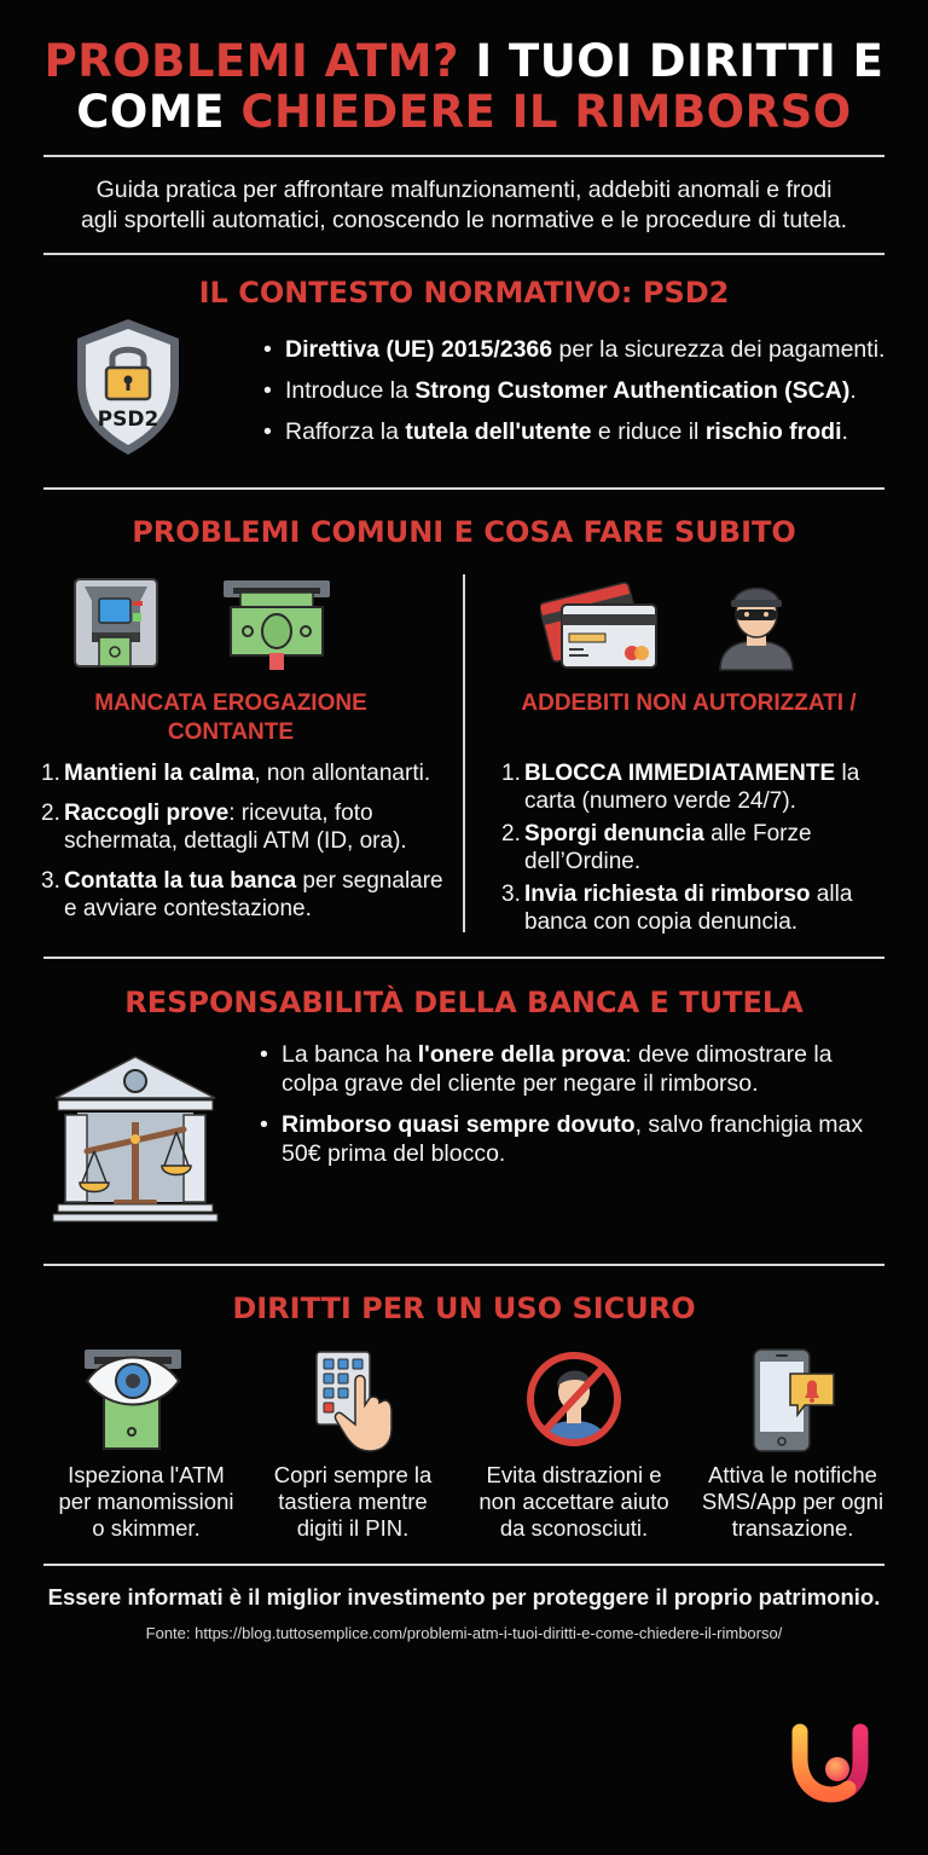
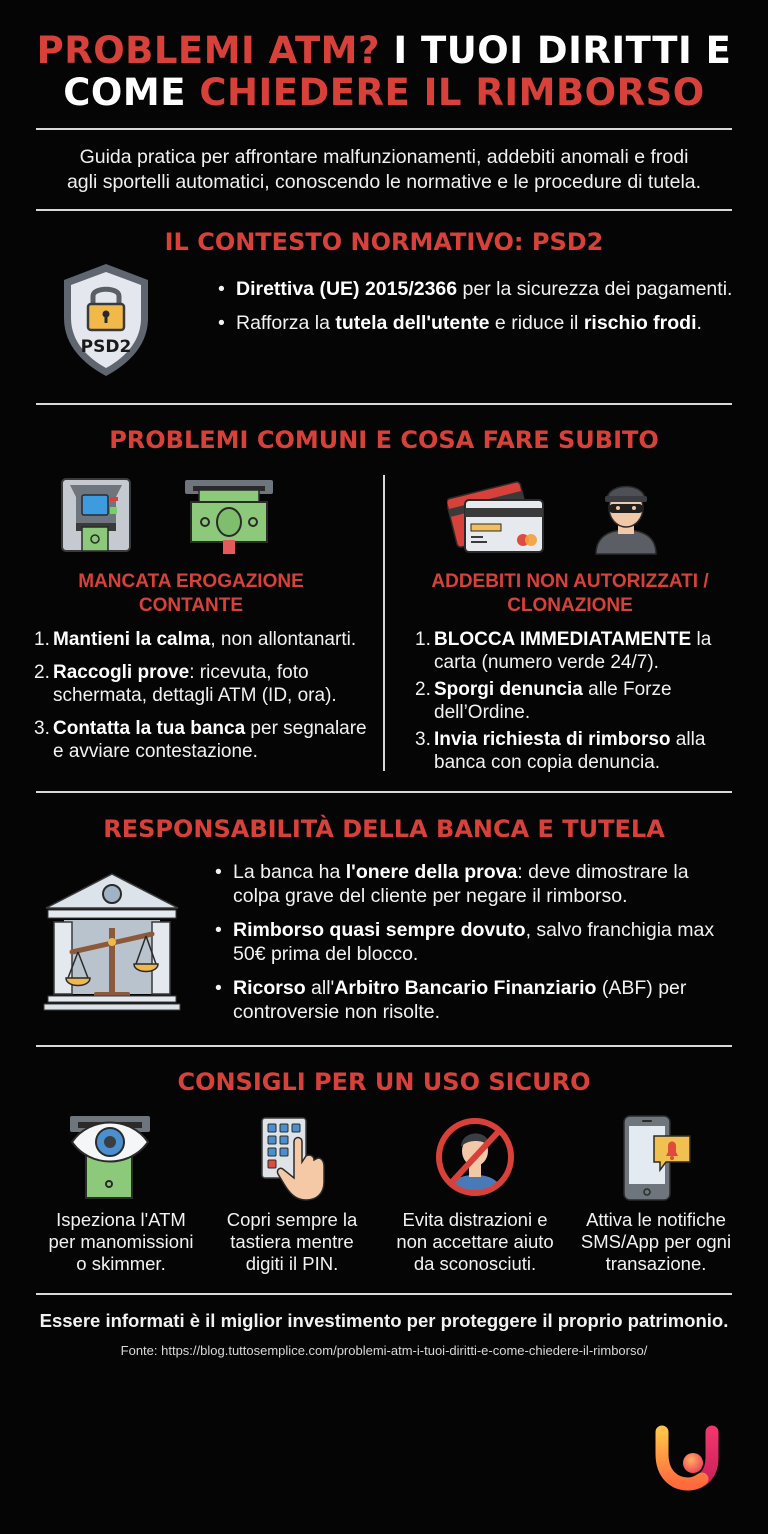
  PROBLEMI ATM? I TUOI DIRITTI E
  COME CHIEDERE IL RIMBORSO
  Guida pratica per affrontare malfunzionamenti, addebiti anomali e frodi
  agli sportelli automatici, conoscendo le normative e le procedure di tutela.
  IL CONTESTO NORMATIVO: PSD2
  PSD2
  Direttiva (UE) 2015/2366 per la sicurezza dei pagamenti.
- Introduce la Strong Customer Authentication (SCA).
  Rafforza la tutela dell'utente e riduce il rischio frodi.
  PROBLEMI COMUNI E COSA FARE SUBITO
  MANCATA EROGAZIONE
  CONTANTE
  1.
  Mantieni la calma, non allontanarti.
  2.
  Raccogli prove: ricevuta, foto schermata, dettagli ATM (ID, ora).
  3.
  Contatta la tua banca per segnalare e avviare contestazione.
  ADDEBITI NON AUTORIZZATI /
+ CLONAZIONE
  1.
  BLOCCA IMMEDIATAMENTE la carta (numero verde 24/7).
  2.
  Sporgi denuncia alle Forze dell’Ordine.
  3.
  Invia richiesta di rimborso alla banca con copia denuncia.
  RESPONSABILITÀ DELLA BANCA E TUTELA
  La banca ha l'onere della prova: deve dimostrare la colpa grave del cliente per negare il rimborso.
  Rimborso quasi sempre dovuto, salvo franchigia max 50€ prima del blocco.
+ Ricorso all'Arbitro Bancario Finanziario (ABF) per controversie non risolte.
- DIRITTI PER UN USO SICURO
+ CONSIGLI PER UN USO SICURO
  Ispeziona l'ATM
  per manomissioni
  o skimmer.
  Copri sempre la
  tastiera mentre
  digiti il PIN.
  Evita distrazioni e
  non accettare aiuto
  da sconosciuti.
  Attiva le notifiche
  SMS/App per ogni
  transazione.
  Essere informati è il miglior investimento per proteggere il proprio patrimonio.
  Fonte: https://blog.tuttosemplice.com/problemi-atm-i-tuoi-diritti-e-come-chiedere-il-rimborso/
